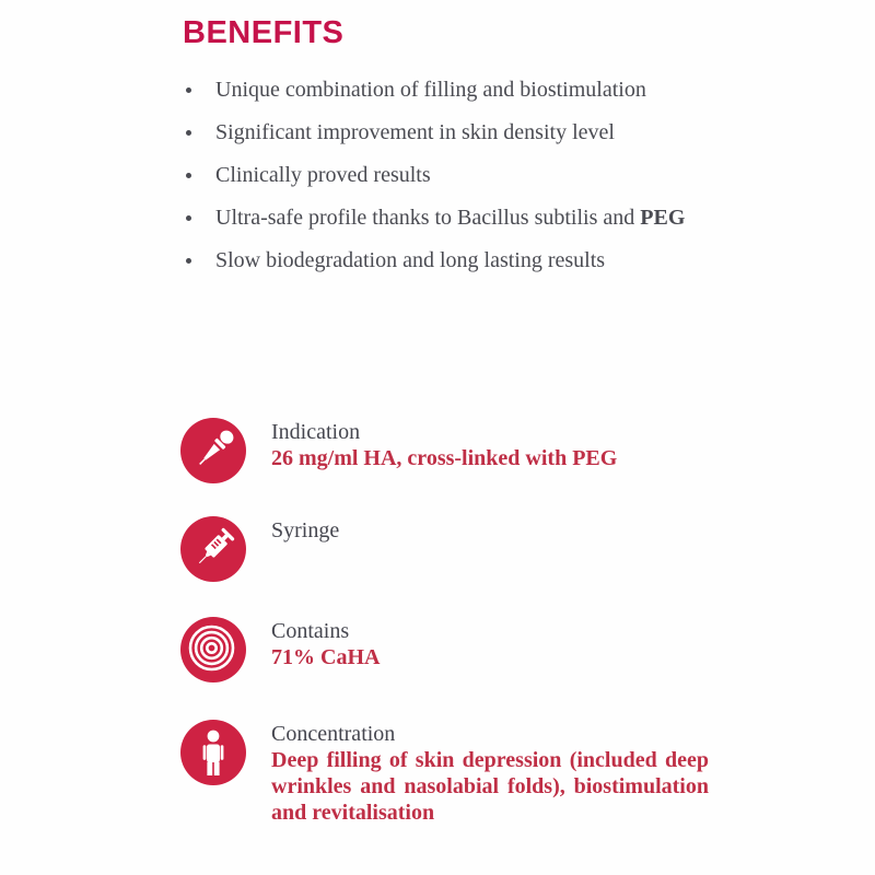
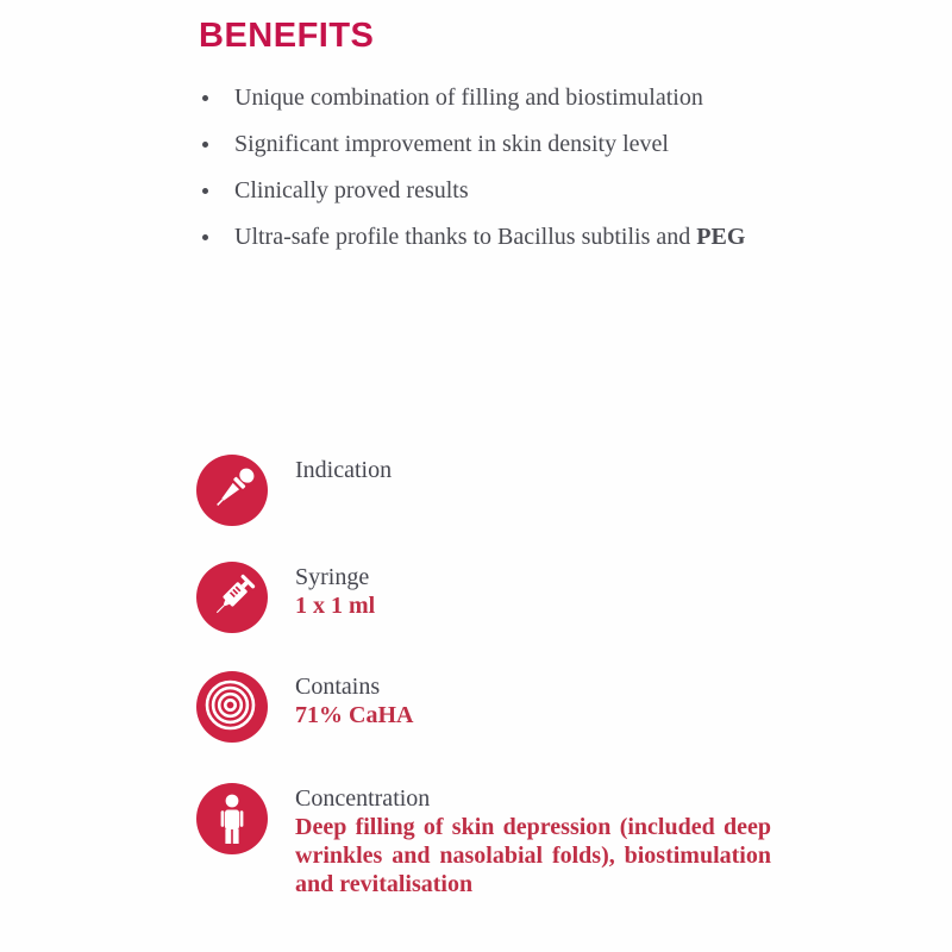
  BENEFITS
  Unique combination of filling and biostimulation
  Significant improvement in skin density level
  Clinically proved results
  Ultra-safe profile thanks to Bacillus subtilis and PEG
- Slow biodegradation and long lasting results
  Indication
- 26 mg/ml HA, cross-linked with PEG
  Syringe
+ 1 x 1 ml
  Contains
  71% CaHA
  Concentration
  Deep filling of skin depression (included deep wrinkles and nasolabial folds), biostimulation and revitalisation
